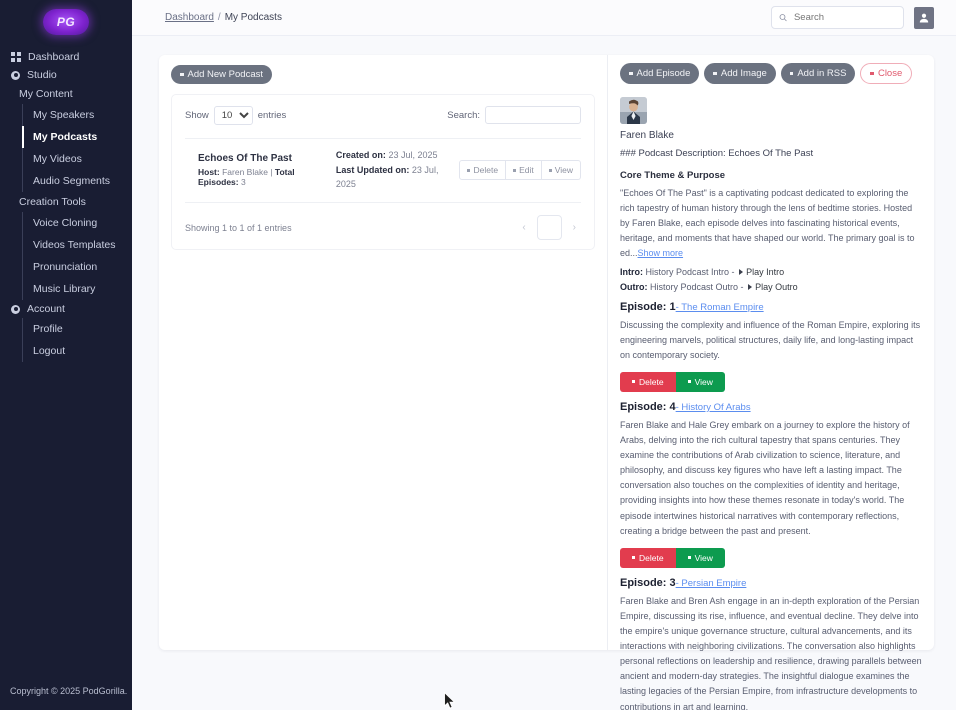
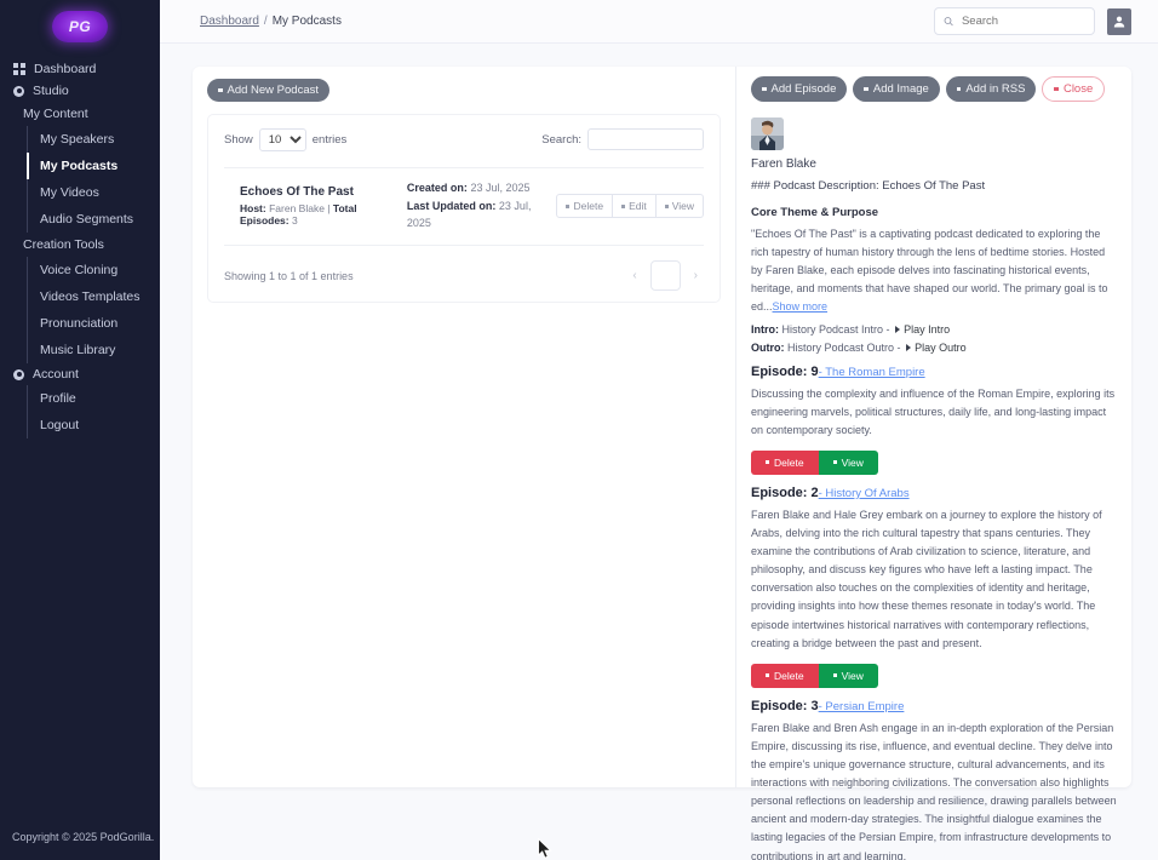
  PG
  Dashboard
  Studio
  My Content
  My Speakers
  My Podcasts
  My Videos
  Audio Segments
  Creation Tools
  Voice Cloning
  Videos Templates
  Pronunciation
  Music Library
  Account
  Profile
  Logout
  Copyright © 2025 PodGorilla.
  Dashboard / My Podcasts
  Search
  Add New Podcast
  Show
  10
  entries
  Search:
  Echoes Of The Past
  Host: Faren Blake | Total Episodes: 3
  Created on: 23 Jul, 2025
  Last Updated on: 23 Jul, 2025
  Delete
  Edit
  View
  Showing 1 to 1 of 1 entries
  ‹
  ›
  Add Episode
  Add Image
  Add in RSS
  Close
  Faren Blake
  ### Podcast Description: Echoes Of The Past
  Core Theme & Purpose
  "Echoes Of The Past" is a captivating podcast dedicated to exploring the rich tapestry of human history through the lens of bedtime stories. Hosted by Faren Blake, each episode delves into fascinating historical events, heritage, and moments that have shaped our world. The primary goal is to ed...Show more
  Intro: History Podcast Intro - Play Intro
  Outro: History Podcast Outro - Play Outro
- Episode: 1- The Roman Empire
+ Episode: 9- The Roman Empire
  Discussing the complexity and influence of the Roman Empire, exploring its engineering marvels, political structures, daily life, and long-lasting impact on contemporary society.
  Delete
  View
- Episode: 4- History Of Arabs
+ Episode: 2- History Of Arabs
  Faren Blake and Hale Grey embark on a journey to explore the history of Arabs, delving into the rich cultural tapestry that spans centuries. They examine the contributions of Arab civilization to science, literature, and philosophy, and discuss key figures who have left a lasting impact. The conversation also touches on the complexities of identity and heritage, providing insights into how these themes resonate in today's world. The episode intertwines historical narratives with contemporary reflections, creating a bridge between the past and present.
  Delete
  View
  Episode: 3- Persian Empire
  Faren Blake and Bren Ash engage in an in-depth exploration of the Persian Empire, discussing its rise, influence, and eventual decline. They delve into the empire's unique governance structure, cultural advancements, and its interactions with neighboring civilizations. The conversation also highlights personal reflections on leadership and resilience, drawing parallels between ancient and modern-day strategies. The insightful dialogue examines the lasting legacies of the Persian Empire, from infrastructure developments to contributions in art and learning.
